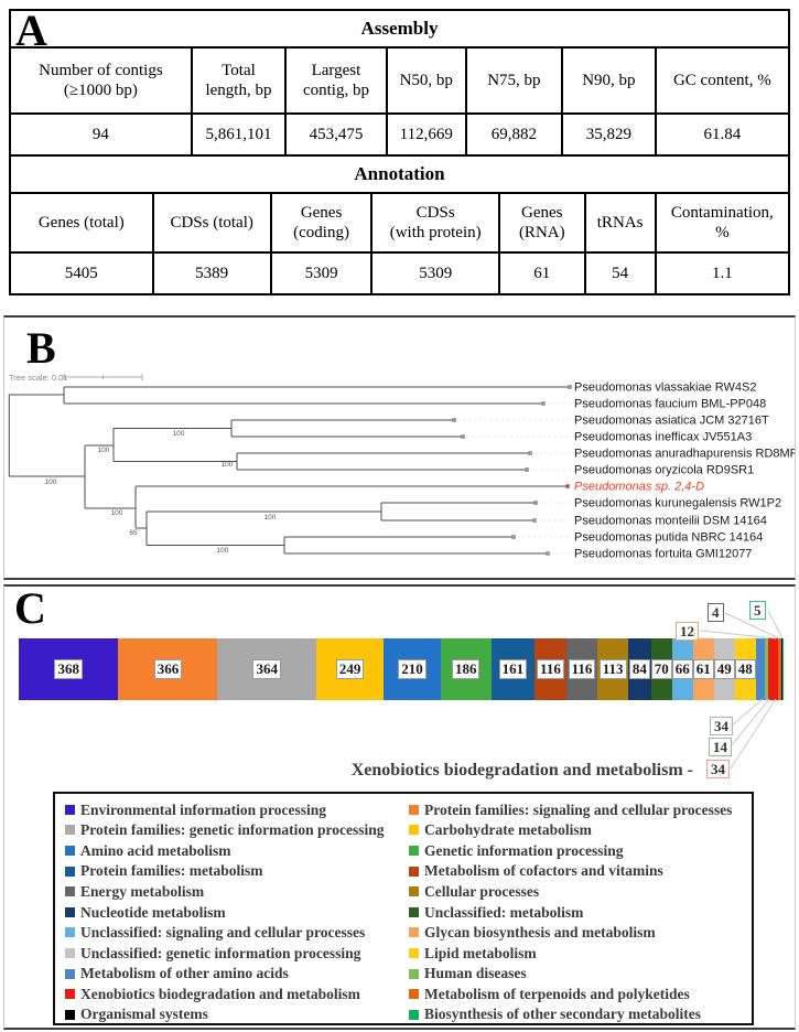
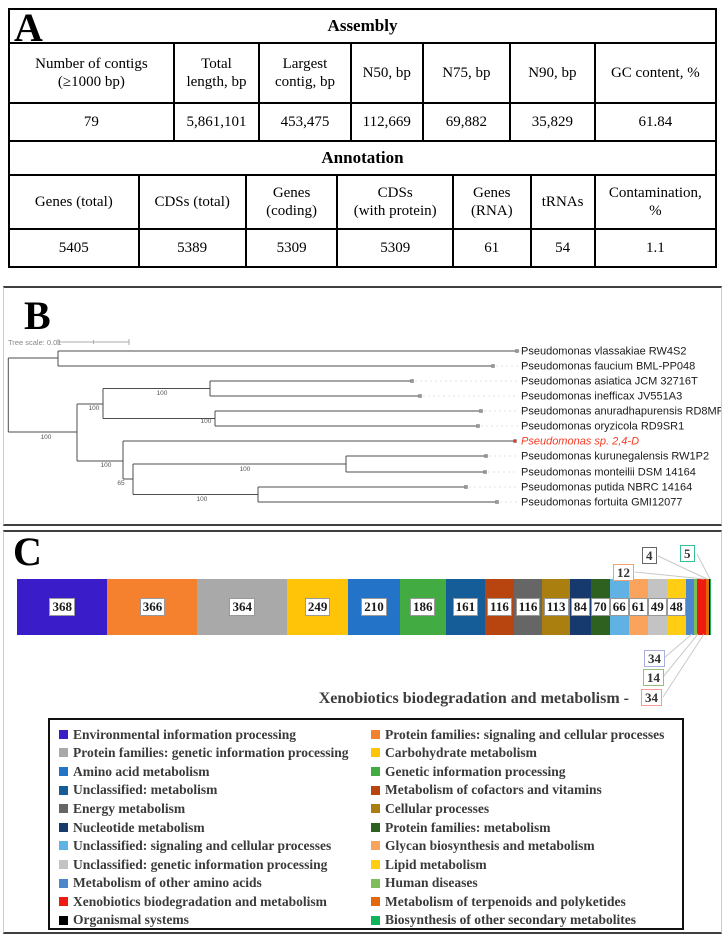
  A
  Assembly
  Number of contigs
  (≥1000 bp)
  Total
  length, bp
  Largest
  contig, bp
  N50, bp
  N75, bp
  N90, bp
  GC content, %
- 94
+ 79
  5,861,101
  453,475
  112,669
  69,882
  35,829
  61.84
  Annotation
  Genes (total)
  CDSs (total)
  Genes
  (coding)
  CDSs
  (with protein)
  Genes
  (RNA)
  tRNAs
  Contamination,
  %
  5405
  5389
  5309
  5309
  61
  54
  1.1
  B
  Tree scale: 0.0
  Pseudomonas vlassakiae RW4S2
  Pseudomonas faucium BML-PP048
  Pseudomonas asiatica JCM 32716T
  Pseudomonas inefficax JV551A3
  Pseudomonas anuradhapurensis RD8MR
  Pseudomonas oryzicola RD9SR1
  Pseudomonas sp. 2,4-D
  Pseudomonas kurunegalensis RW1P2
  Pseudomonas monteilii DSM 14164
  Pseudomonas putida NBRC 14164
  Pseudomonas fortuita GMI12077
  C
  368
  366
  364
  249
  210
  186
  161
  116
  116
  113
  84
  70
  66
  61
  49
  48
  12
  4
  5
  34
  14
  34
  Xenobiotics biodegradation and metabolism -
  Environmental information processing
  Protein families: genetic information processing
  Amino acid metabolism
- Protein families: metabolism
+ Unclassified: metabolism
  Energy metabolism
  Nucleotide metabolism
  Unclassified: signaling and cellular processes
  Unclassified: genetic information processing
  Metabolism of other amino acids
  Xenobiotics biodegradation and metabolism
  Organismal systems
  Protein families: signaling and cellular processes
  Carbohydrate metabolism
  Genetic information processing
  Metabolism of cofactors and vitamins
  Cellular processes
- Unclassified: metabolism
+ Protein families: metabolism
  Glycan biosynthesis and metabolism
  Lipid metabolism
  Human diseases
  Metabolism of terpenoids and polyketides
  Biosynthesis of other secondary metabolites
